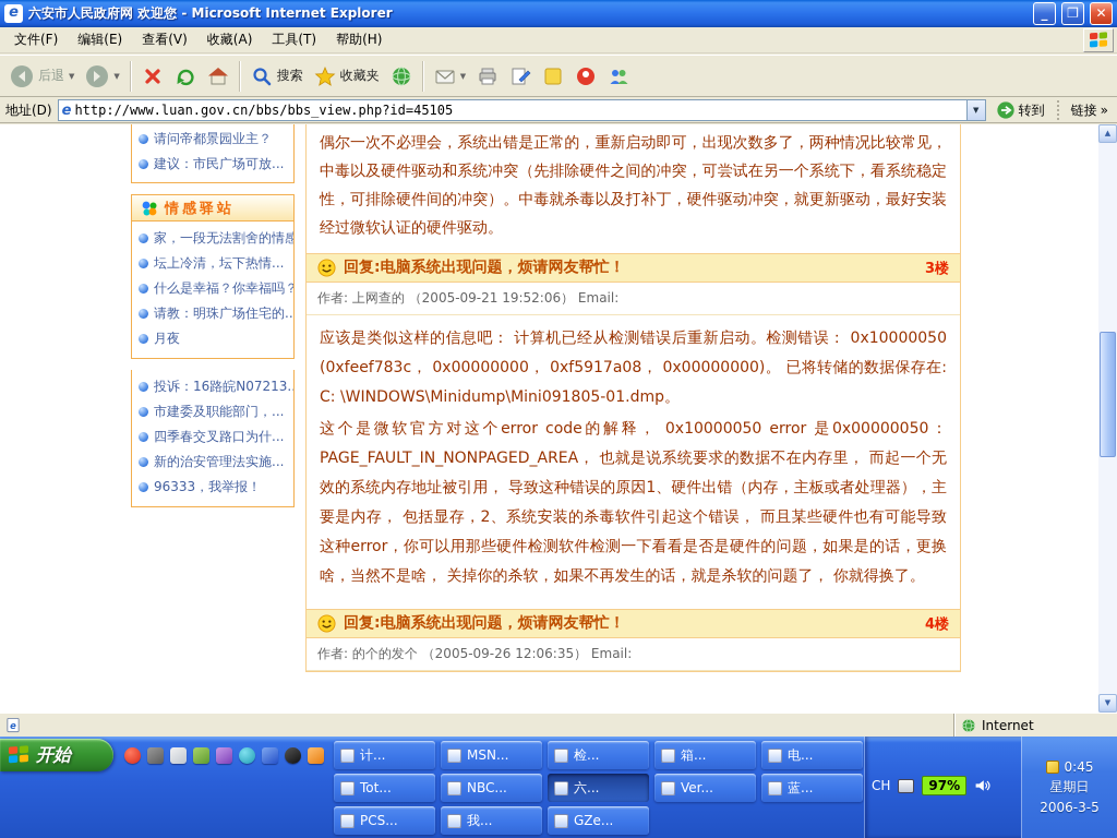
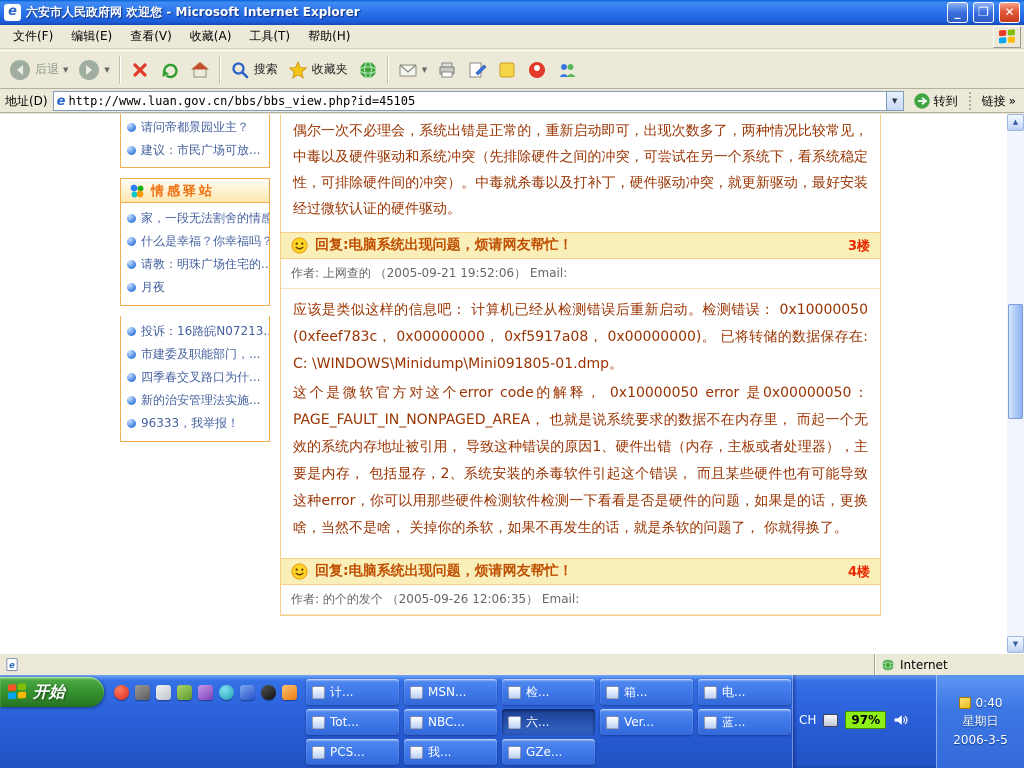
  e
  六安市人民政府网 欢迎您 - Microsoft Internet Explorer
  _
  ❐
  ✕
  文件(F)
  编辑(E)
  查看(V)
  收藏(A)
  工具(T)
  帮助(H)
  后退
  ▼
  ▼
  搜索
  收藏夹
  ▼
  地址(D)
  e
  http://www.luan.gov.cn/bbs/bbs_view.php?id=45105
  ▼
  转到
  链接
  »
  请问帝都景园业主？
  建议：市民广场可放...
  情感驿站
  家，一段无法割舍的情感
- 坛上冷清，坛下热情...
  什么是幸福？你幸福吗？
  请教：明珠广场住宅的..
  月夜
  投诉：16路皖N07213.
  市建委及职能部门，...
  四季春交叉路口为什...
  新的治安管理法实施...
  96333，我举报！
  偶尔一次不必理会，系统出错是正常的，重新启动即可，出现次数多了，两种情况比较常见，中毒以及硬件驱动和系统冲突（先排除硬件之间的冲突，可尝试在另一个系统下，看系统稳定性，可排除硬件间的冲突）。中毒就杀毒以及打补丁，硬件驱动冲突，就更新驱动，最好安装经过微软认证的硬件驱动。
  回复:电脑系统出现问题，烦请网友帮忙！
  3楼
  作者: 上网查的 （2005-09-21 19:52:06） Email:
  应该是类似这样的信息吧： 计算机已经从检测错误后重新启动。检测错误： 0x10000050 (0xfeef783c， 0x00000000， 0xf5917a08， 0x00000000)。 已将转储的数据保存在: C: \WINDOWS\Minidump\Mini091805-01.dmp。
  这个是微软官方对这个error code的解释， 0x10000050 error 是0x00000050： PAGE_FAULT_IN_NONPAGED_AREA， 也就是说系统要求的数据不在内存里， 而起一个无效的系统内存地址被引用， 导致这种错误的原因1、硬件出错（内存，主板或者处理器），主要是内存， 包括显存，2、系统安装的杀毒软件引起这个错误， 而且某些硬件也有可能导致这种error，你可以用那些硬件检测软件检测一下看看是否是硬件的问题，如果是的话，更换啥，当然不是啥， 关掉你的杀软，如果不再发生的话，就是杀软的问题了， 你就得换了。
  回复:电脑系统出现问题，烦请网友帮忙！
  4楼
  作者: 的个的发个 （2005-09-26 12:06:35） Email:
  ▲
  ▼
  e
  Internet
  开始
  计...
  MSN...
  检...
  箱...
  电...
  Tot...
  NBC...
  六...
  Ver...
  蓝...
  PCS...
  我...
  GZe...
  CH
  97%
- 0:45
+ 0:40
  星期日
  2006-3-5
